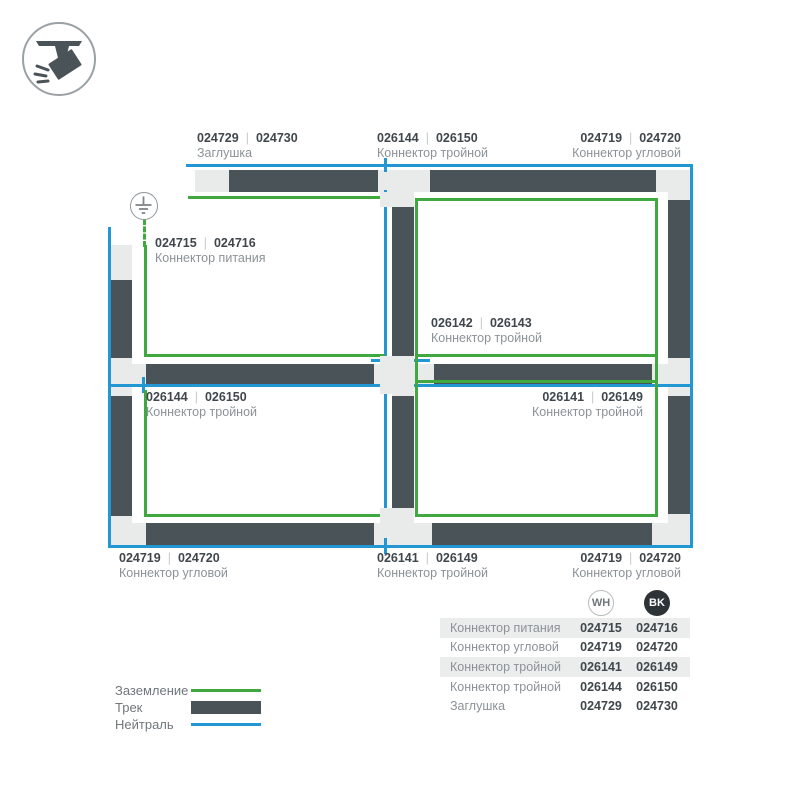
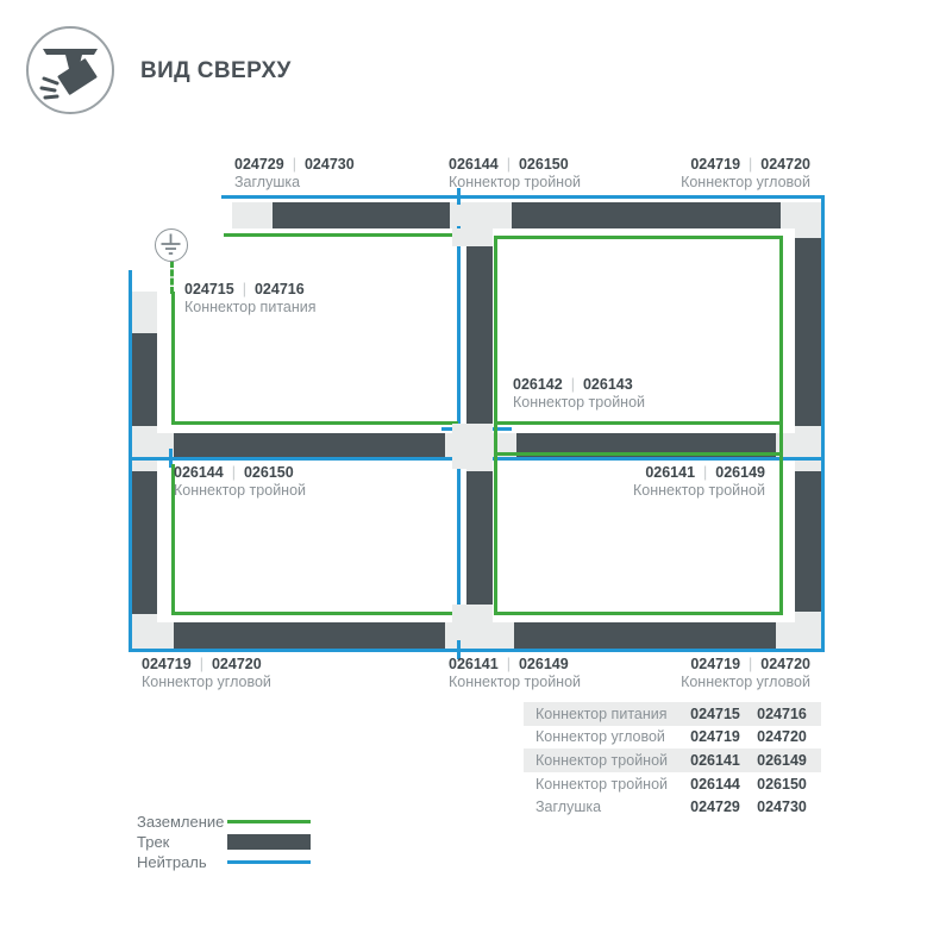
+ ВИД СВЕРХУ
  024729 | 024730
  Заглушка
  026144 | 026150
  Коннектор тройной
  024719 | 024720
  Коннектор угловой
  024715 | 024716
  Коннектор питания
  026142 | 026143
  Коннектор тройной
  026144 | 026150
  Коннектор тройной
  026141 | 026149
  Коннектор тройной
  024719 | 024720
  Коннектор угловой
  026141 | 026149
  Коннектор тройной
  024719 | 024720
  Коннектор угловой
  Заземление
  Трек
  Нейтраль
- WH
- BK
  Коннектор питания
  024715
  024716
  Коннектор угловой
  024719
  024720
  Коннектор тройной
  026141
  026149
  Коннектор тройной
  026144
  026150
  Заглушка
  024729
  024730
